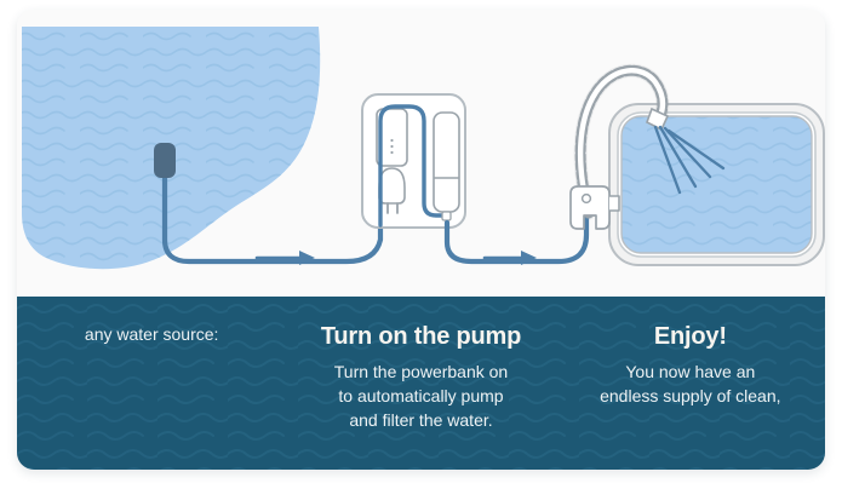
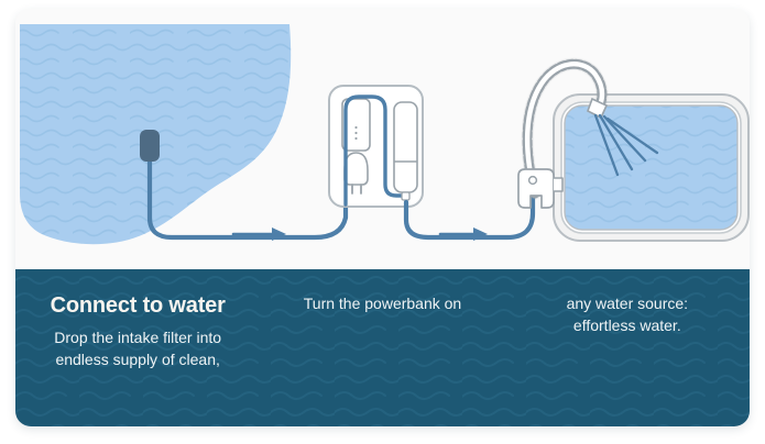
+ Connect to water
+ Drop the intake filter into
- any water source:
+ endless supply of clean,
- Turn on the pump
  Turn the powerbank on
- to automatically pump
- and filter the water.
- Enjoy!
- You now have an
- endless supply of clean,
+ any water source:
+ effortless water.
